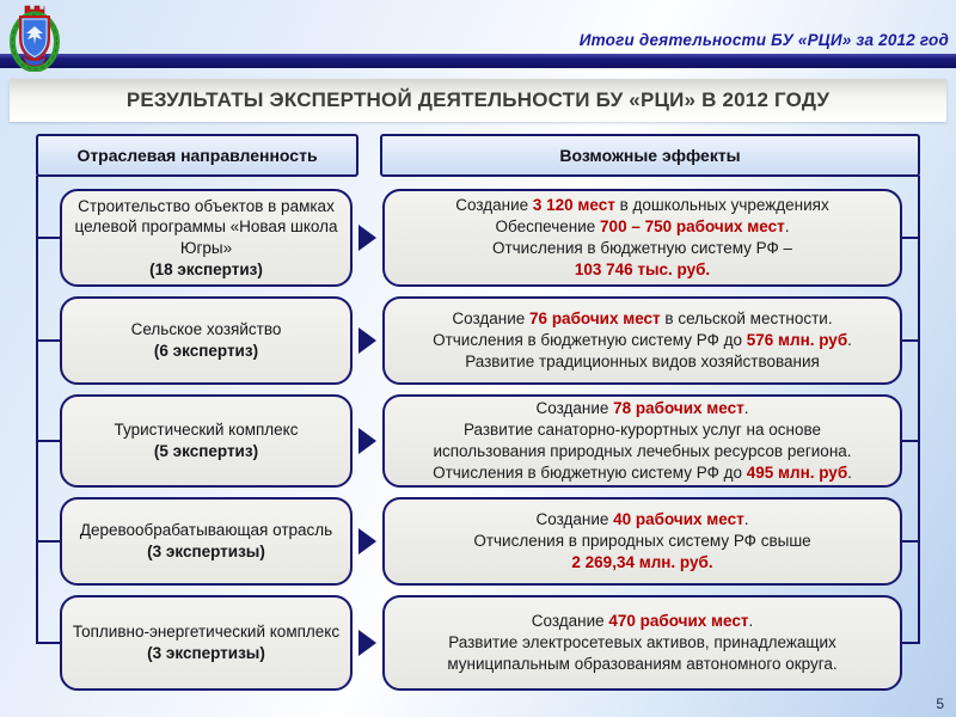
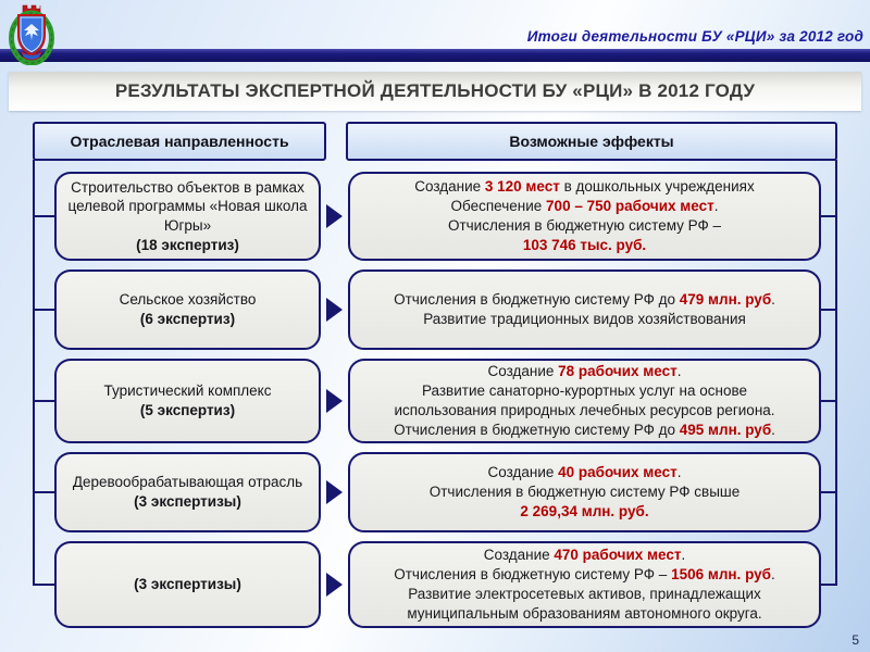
  Итоги деятельности БУ «РЦИ» за 2012 год
  РЕЗУЛЬТАТЫ ЭКСПЕРТНОЙ ДЕЯТЕЛЬНОСТИ БУ «РЦИ» В 2012 ГОДУ
  Отраслевая направленность
  Возможные эффекты
  Строительство объектов в рамках целевой программы «Новая школа Югры»
  (18 экспертиз)
  Создание 3 120 мест в дошкольных учреждениях
  Обеспечение 700 – 750 рабочих мест.
  Отчисления в бюджетную систему РФ –
  103 746 тыс. руб.
  Сельское хозяйство
  (6 экспертиз)
- Создание 76 рабочих мест в сельской местности.
- Отчисления в бюджетную систему РФ до 576 млн. руб.
+ Отчисления в бюджетную систему РФ до 479 млн. руб.
  Развитие традиционных видов хозяйствования
  Туристический комплекс
  (5 экспертиз)
  Создание 78 рабочих мест.
  Развитие санаторно-курортных услуг на основе
  использования природных лечебных ресурсов региона.
  Отчисления в бюджетную систему РФ до 495 млн. руб.
  Деревообрабатывающая отрасль
  (3 экспертизы)
  Создание 40 рабочих мест.
- Отчисления в природных систему РФ свыше
+ Отчисления в бюджетную систему РФ свыше
  2 269,34 млн. руб.
- Топливно-энергетический комплекс
  (3 экспертизы)
  Создание 470 рабочих мест.
+ Отчисления в бюджетную систему РФ – 1506 млн. руб.
  Развитие электросетевых активов, принадлежащих
  муниципальным образованиям автономного округа.
  5
